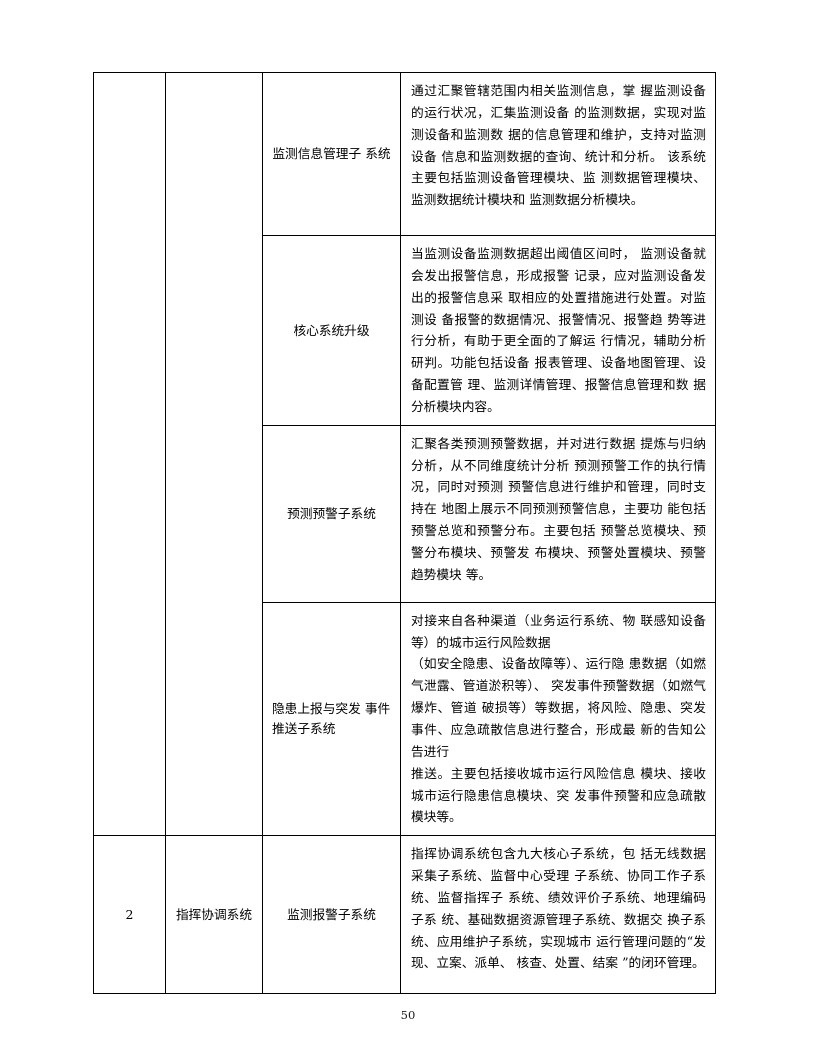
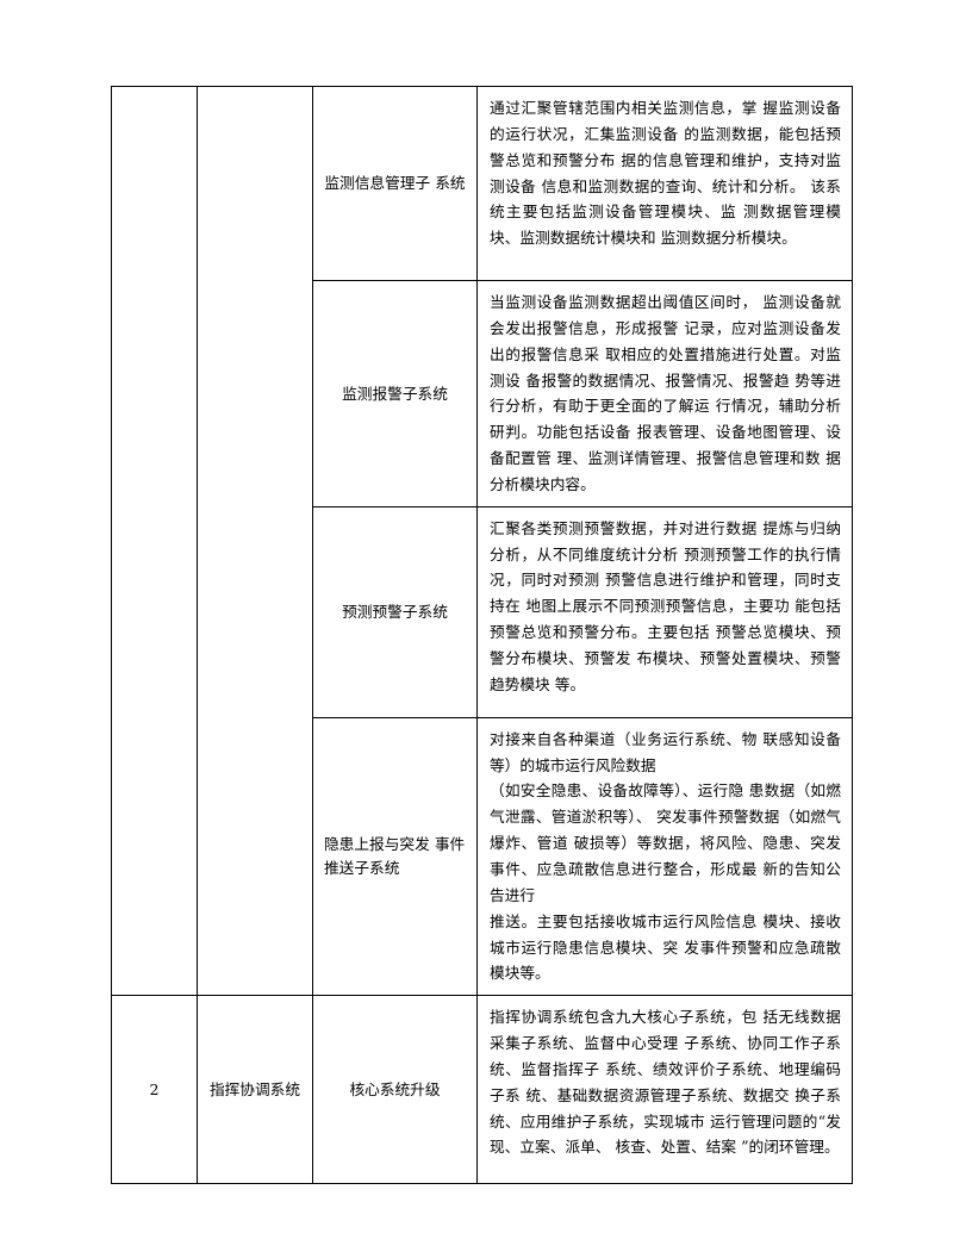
- 		监测信息管理子 系统	通过汇聚管辖范围内相关监测信息，掌 握监测设备的运行状况，汇集监测设备 的监测数据，实现对监测设备和监测数 据的信息管理和维护，支持对监测设备 信息和监测数据的查询、统计和分析。 该系统主要包括监测设备管理模块、监 测数据管理模块、监测数据统计模块和 监测数据分析模块。
+ 		监测信息管理子 系统	通过汇聚管辖范围内相关监测信息，掌 握监测设备的运行状况，汇集监测设备 的监测数据，能包括预警总览和预警分布 据的信息管理和维护，支持对监测设备 信息和监测数据的查询、统计和分析。 该系统主要包括监测设备管理模块、监 测数据管理模块、监测数据统计模块和 监测数据分析模块。
- 核心系统升级	当监测设备监测数据超出阈值区间时， 监测设备就会发出报警信息，形成报警 记录，应对监测设备发出的报警信息采 取相应的处置措施进行处置。对监测设 备报警的数据情况、报警情况、报警趋 势等进行分析，有助于更全面的了解运 行情况，辅助分析研判。功能包括设备 报表管理、设备地图管理、设备配置管 理、监测详情管理、报警信息管理和数 据分析模块内容。
+ 监测报警子系统	当监测设备监测数据超出阈值区间时， 监测设备就会发出报警信息，形成报警 记录，应对监测设备发出的报警信息采 取相应的处置措施进行处置。对监测设 备报警的数据情况、报警情况、报警趋 势等进行分析，有助于更全面的了解运 行情况，辅助分析研判。功能包括设备 报表管理、设备地图管理、设备配置管 理、监测详情管理、报警信息管理和数 据分析模块内容。
  预测预警子系统	汇聚各类预测预警数据，并对进行数据 提炼与归纳分析，从不同维度统计分析 预测预警工作的执行情况，同时对预测 预警信息进行维护和管理，同时支持在 地图上展示不同预测预警信息，主要功 能包括预警总览和预警分布。主要包括 预警总览模块、预警分布模块、预警发 布模块、预警处置模块、预警趋势模块 等。
  隐患上报与突发 事件推送子系统	对接来自各种渠道（业务运行系统、物 联感知设备等）的城市运行风险数据 （如安全隐患、设备故障等）、运行隐 患数据（如燃气泄露、管道淤积等）、 突发事件预警数据（如燃气爆炸、管道 破损等）等数据，将风险、隐患、突发 事件、应急疏散信息进行整合，形成最 新的告知公告进行 推送。主要包括接收城市运行风险信息 模块、接收城市运行隐患信息模块、突 发事件预警和应急疏散模块等。
- 2	指挥协调系统	监测报警子系统	指挥协调系统包含九大核心子系统，包 括无线数据采集子系统、监督中心受理 子系统、协同工作子系统、监督指挥子 系统、绩效评价子系统、地理编码子系 统、基础数据资源管理子系统、数据交 换子系统、应用维护子系统，实现城市 运行管理问题的“发现、立案、派单、 核查、处置、结案 ”的闭环管理。
+ 2	指挥协调系统	核心系统升级	指挥协调系统包含九大核心子系统，包 括无线数据采集子系统、监督中心受理 子系统、协同工作子系统、监督指挥子 系统、绩效评价子系统、地理编码子系 统、基础数据资源管理子系统、数据交 换子系统、应用维护子系统，实现城市 运行管理问题的“发现、立案、派单、 核查、处置、结案 ”的闭环管理。
- 50
